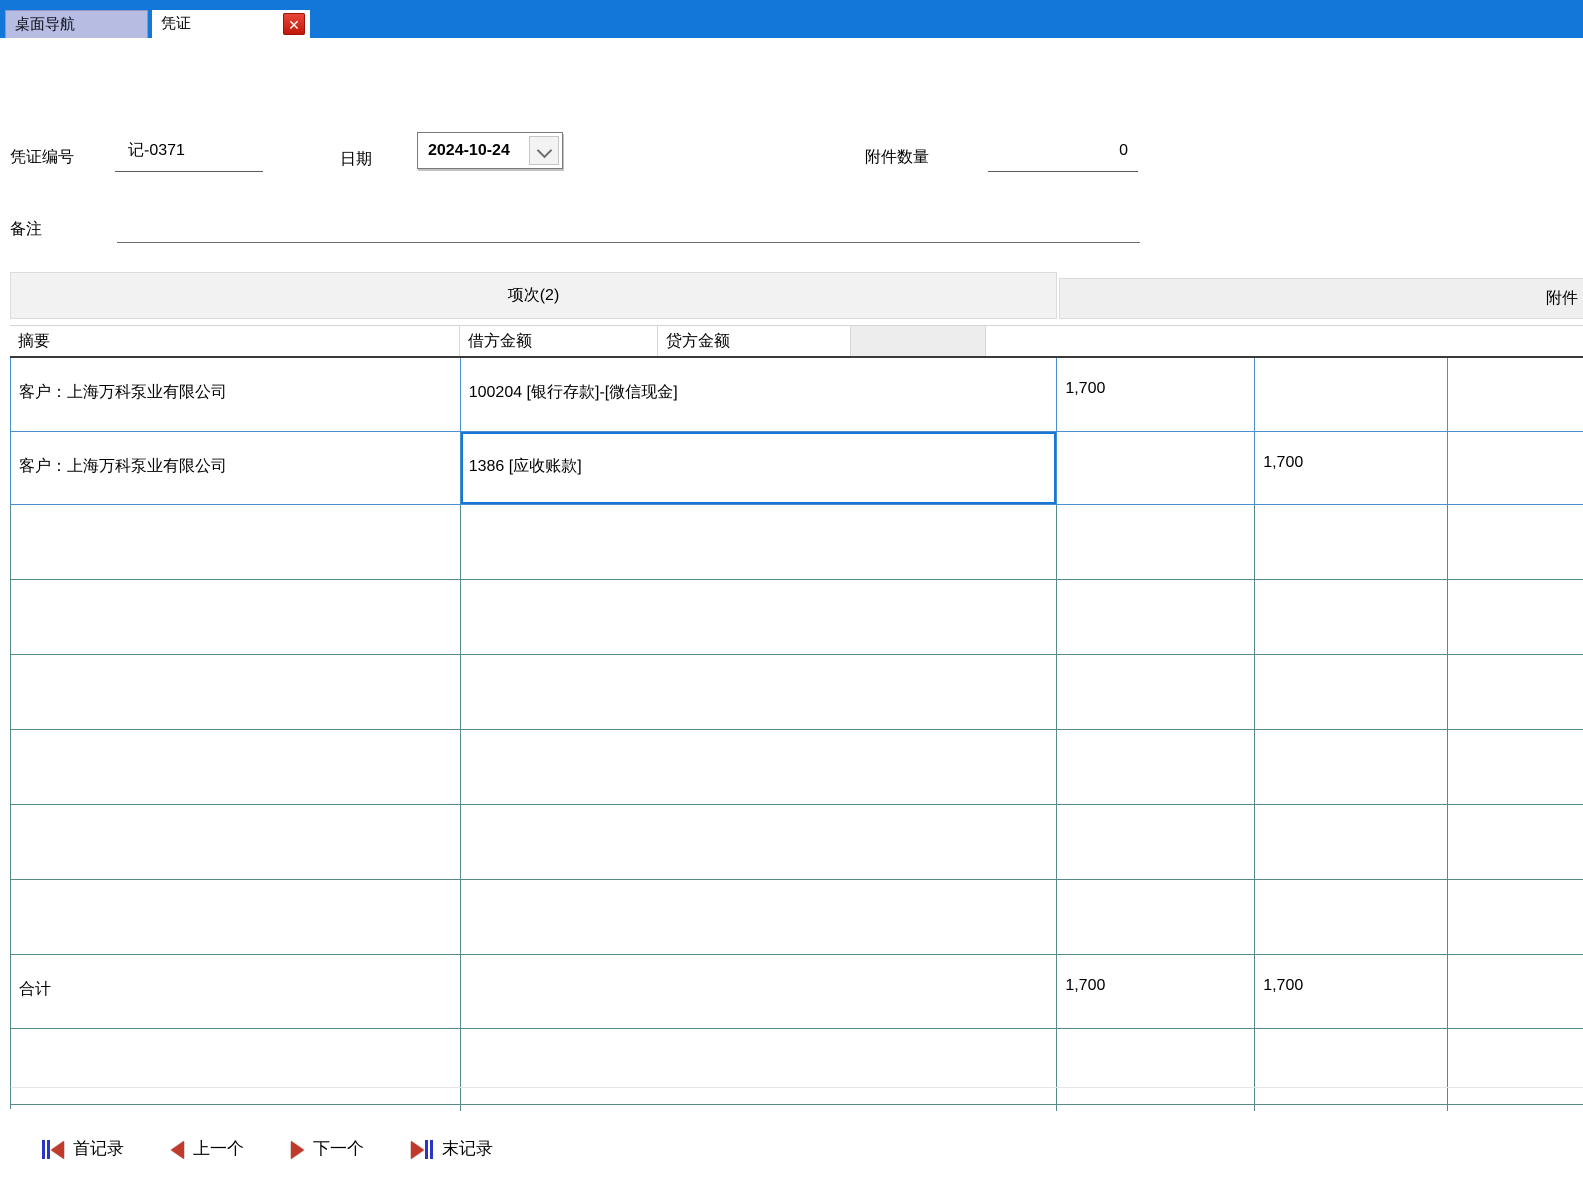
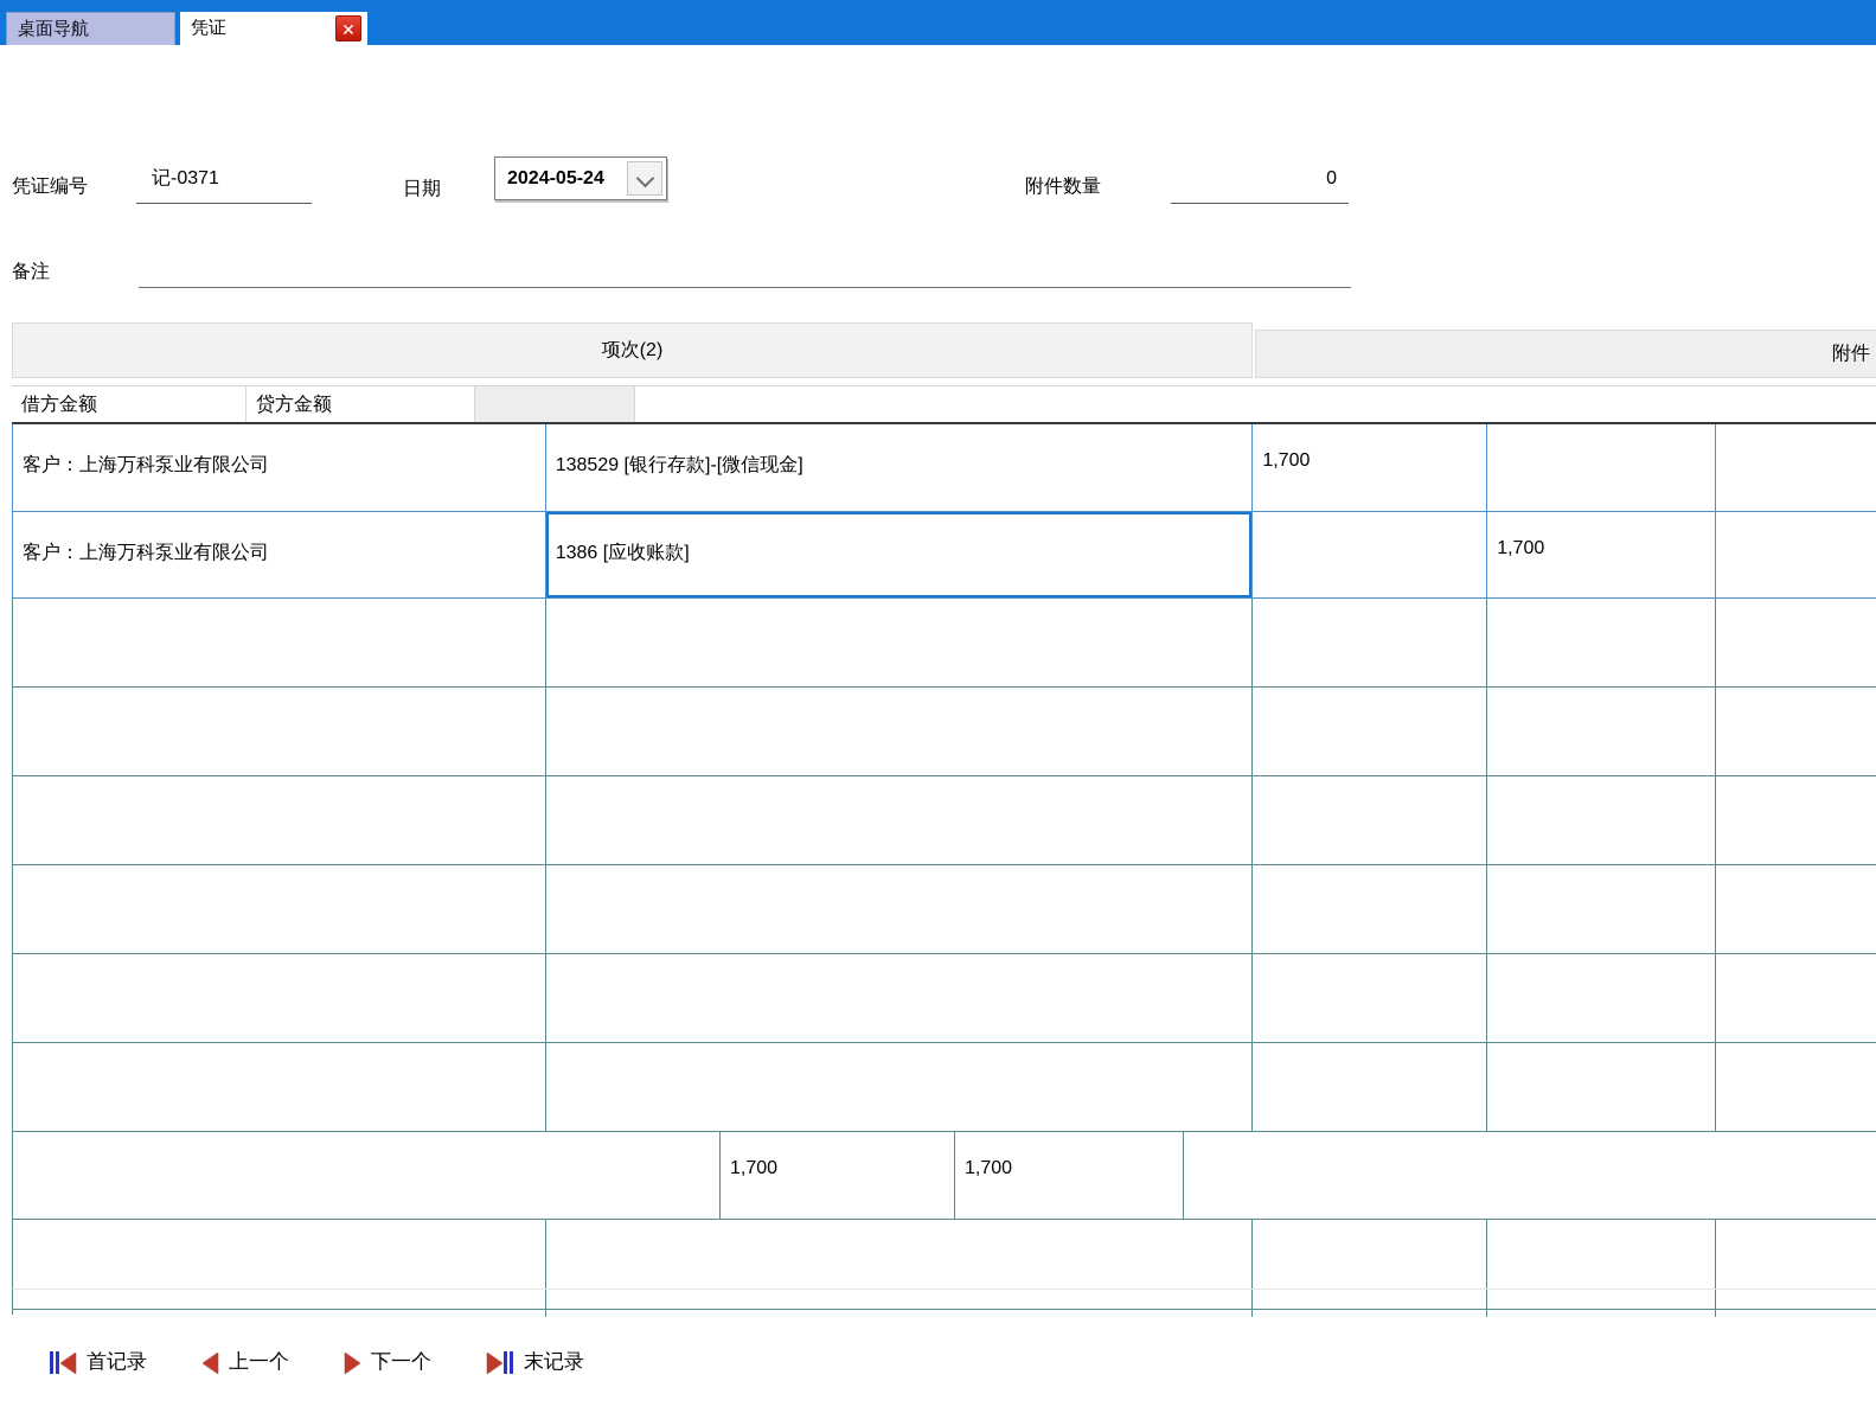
  桌面导航
  凭证
  ✕
  凭证编号
  记-0371
  日期
- 2024-10-24
+ 2024-05-24
  附件数量
  0
  备注
  项次(2)
  附件
- 摘要
  借方金额
  贷方金额
  客户：上海万科泵业有限公司
- 100204 [银行存款]-[微信现金]
+ 138529 [银行存款]-[微信现金]
  1,700
  客户：上海万科泵业有限公司
  1386 [应收账款]
  1,700
- 合计
  1,700
  1,700
  首记录
  上一个
  下一个
  末记录
